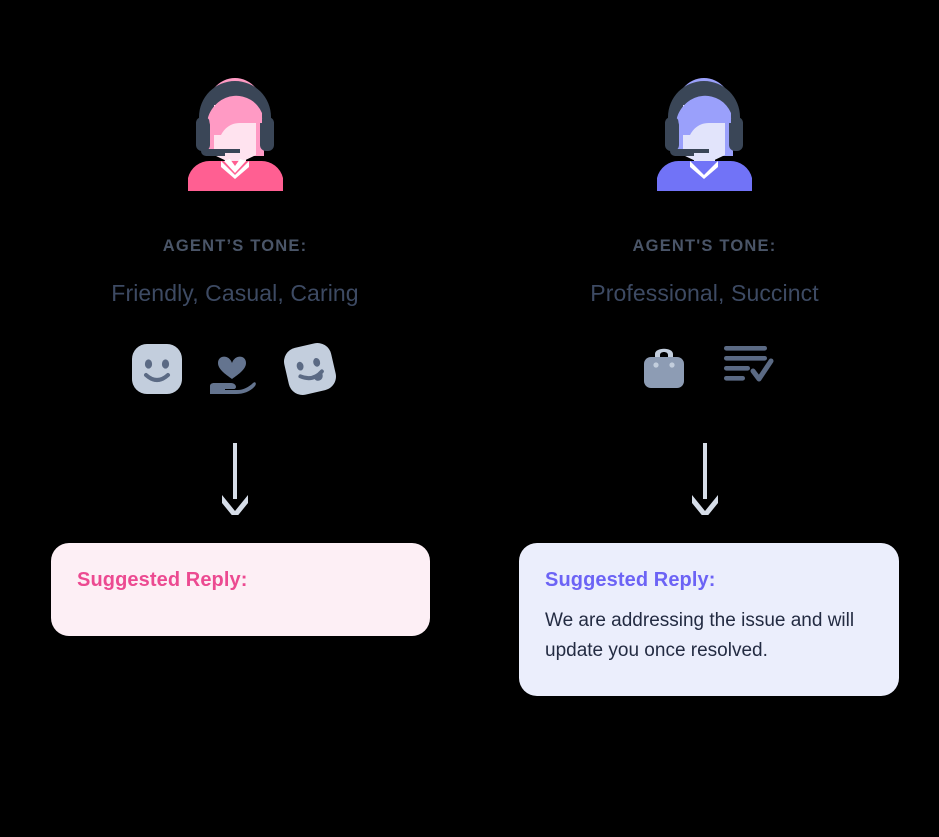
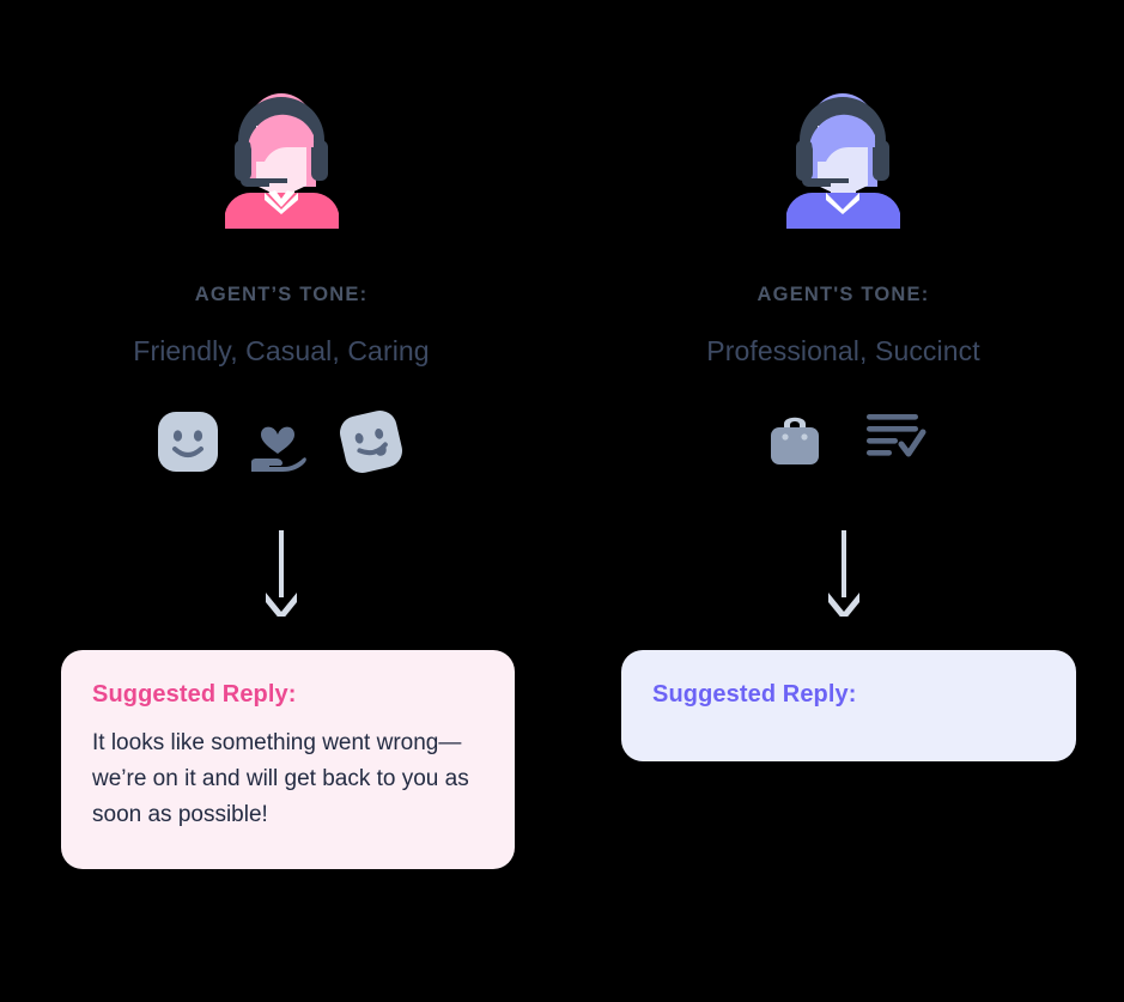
  AGENT’S TONE:
  Friendly, Casual, Caring
  AGENT'S TONE:
  Professional, Succinct
  Suggested Reply:
+ It looks like something went wrong—we’re on it and will get back to you as soon as possible!
  Suggested Reply:
- We are addressing the issue and will update you once resolved.
